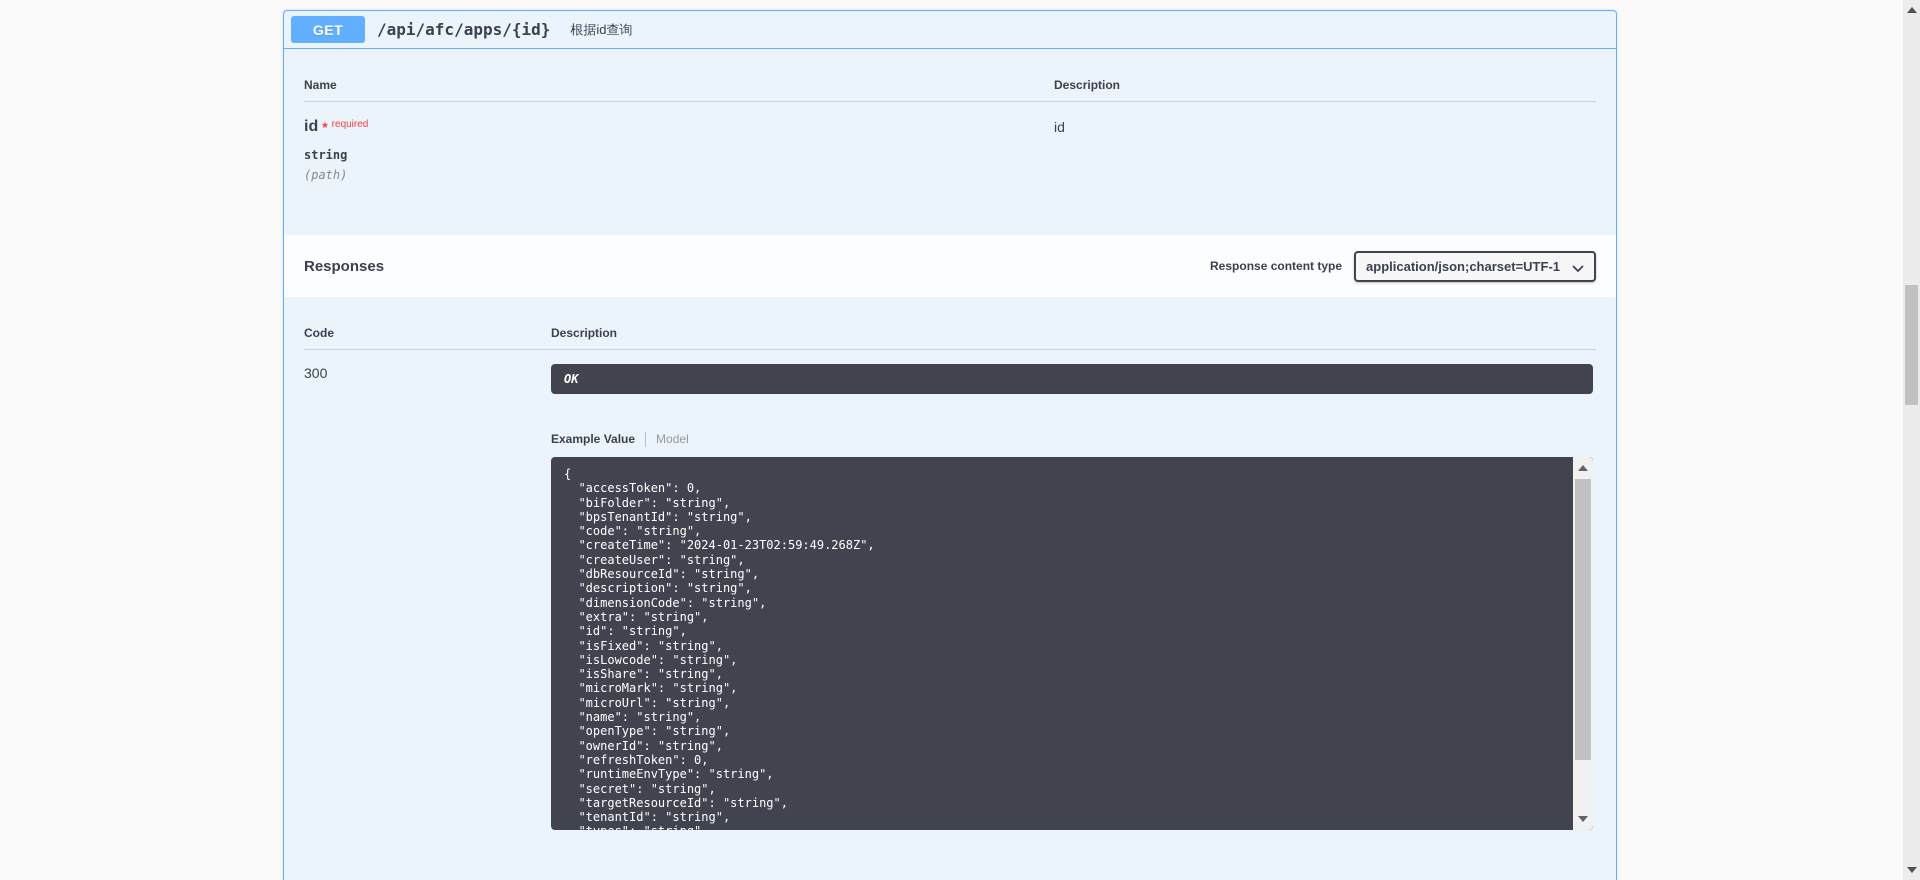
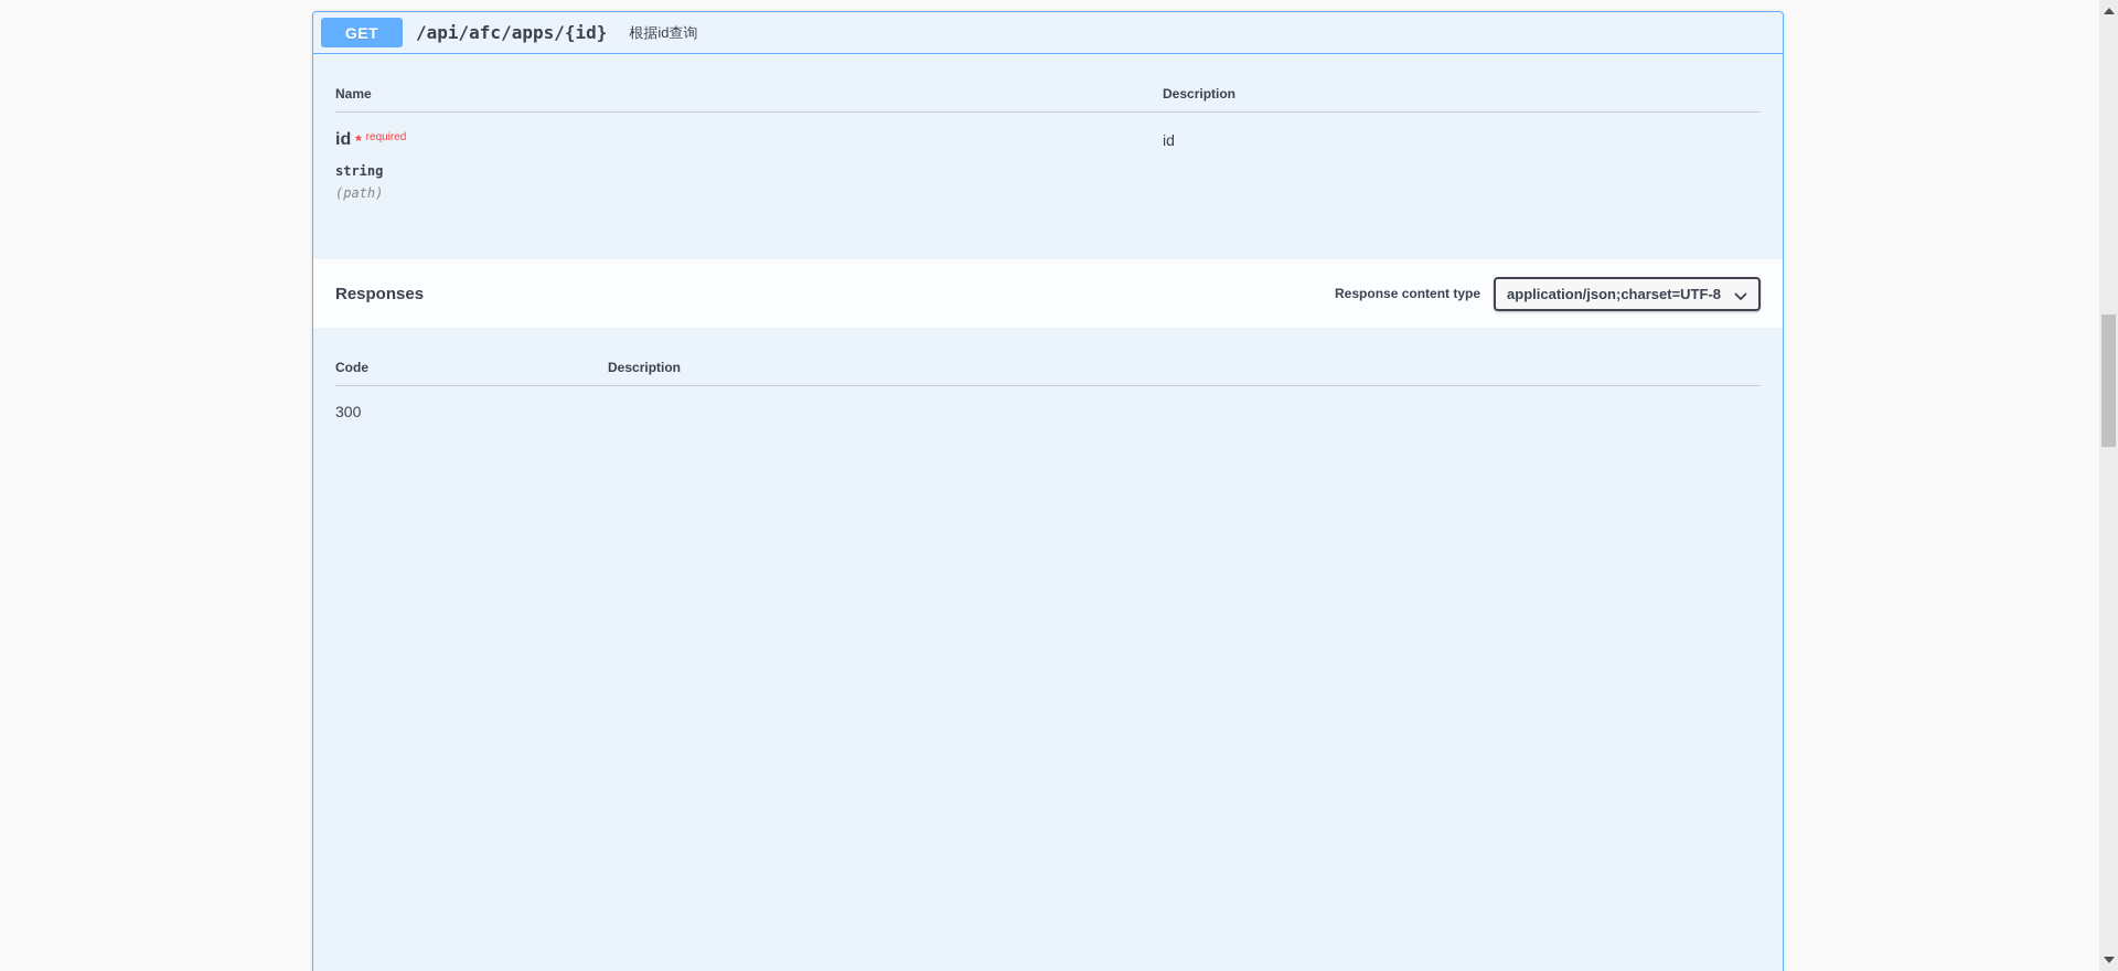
  GET
  /api/afc/apps/{id}
  根据id查询
  Name
  Description
  id * required
  string
  (path)
  id
  Responses
  Response content type
- application/json;charset=UTF-1
+ application/json;charset=UTF-8
  Code
  Description
  300
- OK
- Example Value
- Model
- {
- "accessToken": 0,
- "biFolder": "string",
- "bpsTenantId": "string",
- "code": "string",
- "createTime": "2024-01-23T02:59:49.268Z",
- "createUser": "string",
- "dbResourceId": "string",
- "description": "string",
- "dimensionCode": "string",
- "extra": "string",
- "id": "string",
- "isFixed": "string",
- "isLowcode": "string",
- "isShare": "string",
- "microMark": "string",
- "microUrl": "string",
- "name": "string",
- "openType": "string",
- "ownerId": "string",
- "refreshToken": 0,
- "runtimeEnvType": "string",
- "secret": "string",
- "targetResourceId": "string",
- "tenantId": "string",
